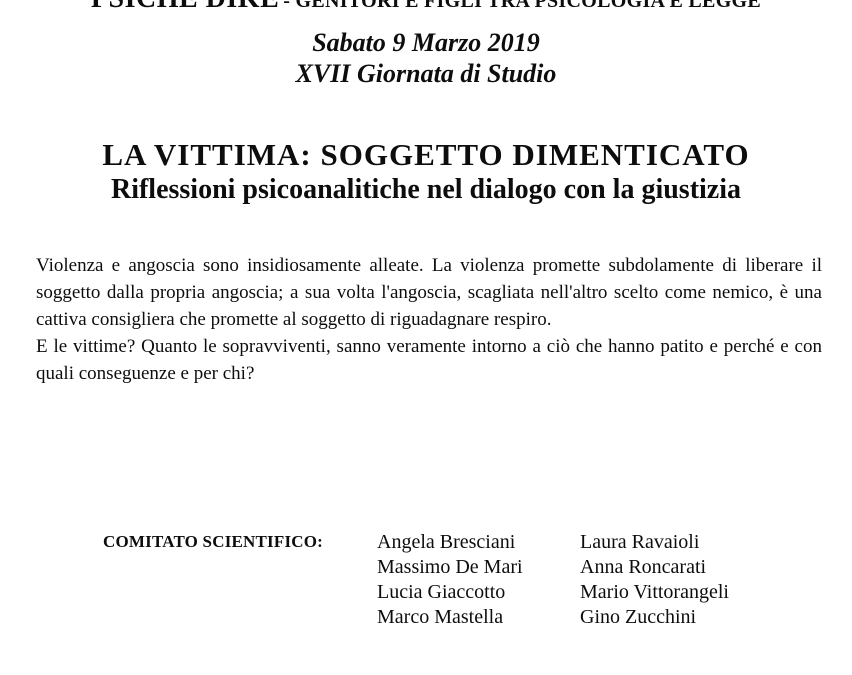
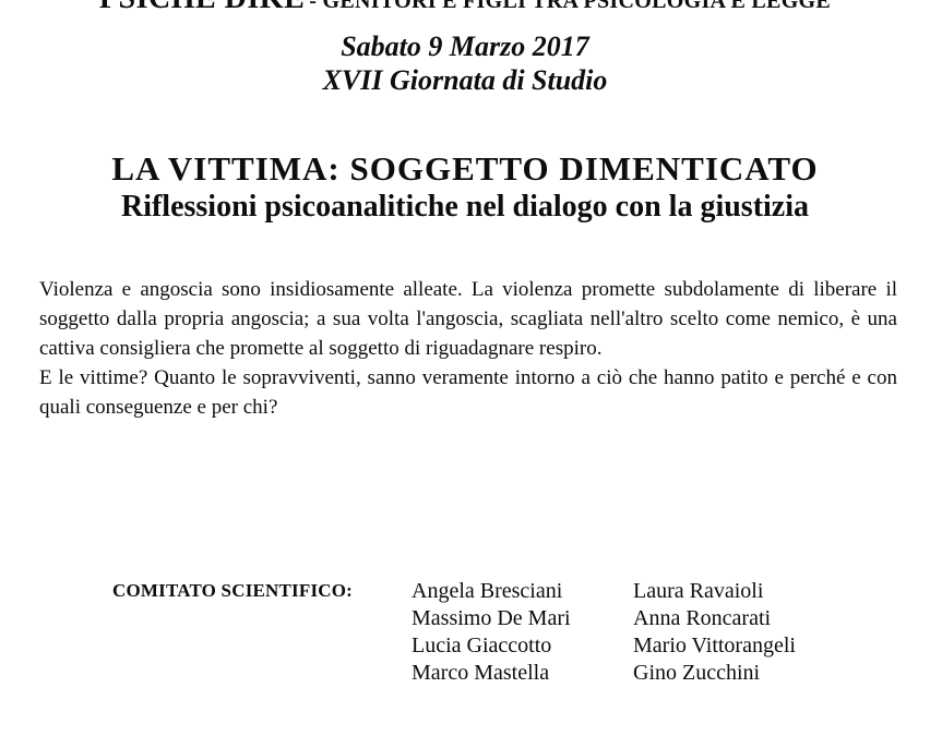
  - GENITORI E FIGLI TRA PSICOLOGIA E LEGGE
- Sabato 9 Marzo 2019
+ Sabato 9 Marzo 2017
  XVII Giornata di Studio
  LA VITTIMA: SOGGETTO DIMENTICATO
  Riflessioni psicoanalitiche nel dialogo con la giustizia
  Violenza e angoscia sono insidiosamente alleate. La violenza promette subdolamente di liberare il soggetto dalla propria angoscia; a sua volta l'angoscia, scagliata nell'altro scelto come nemico, è una cattiva consigliera che promette al soggetto di riguadagnare respiro.
  E le vittime? Quanto le sopravviventi, sanno veramente intorno a ciò che hanno patito e perché e con quali conseguenze e per chi?
  COMITATO SCIENTIFICO:
  Angela Bresciani
  Massimo De Mari
  Lucia Giaccotto
  Marco Mastella
  Laura Ravaioli
  Anna Roncarati
  Mario Vittorangeli
  Gino Zucchini
